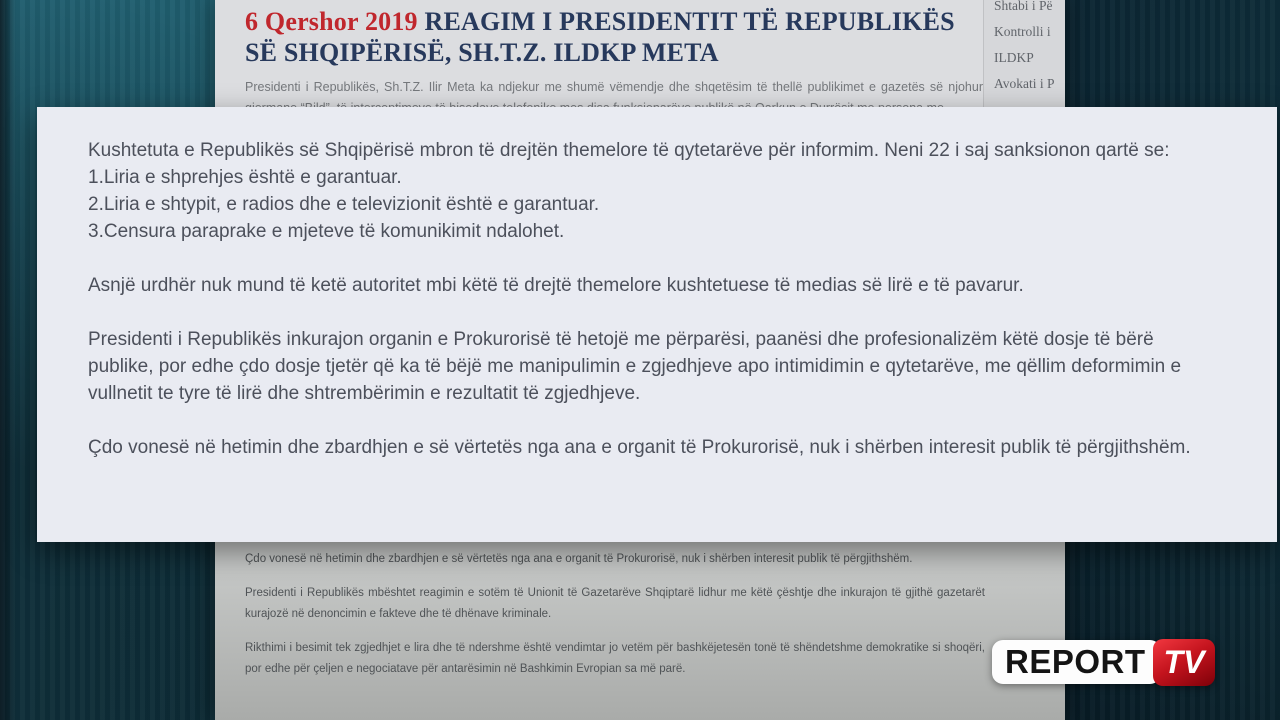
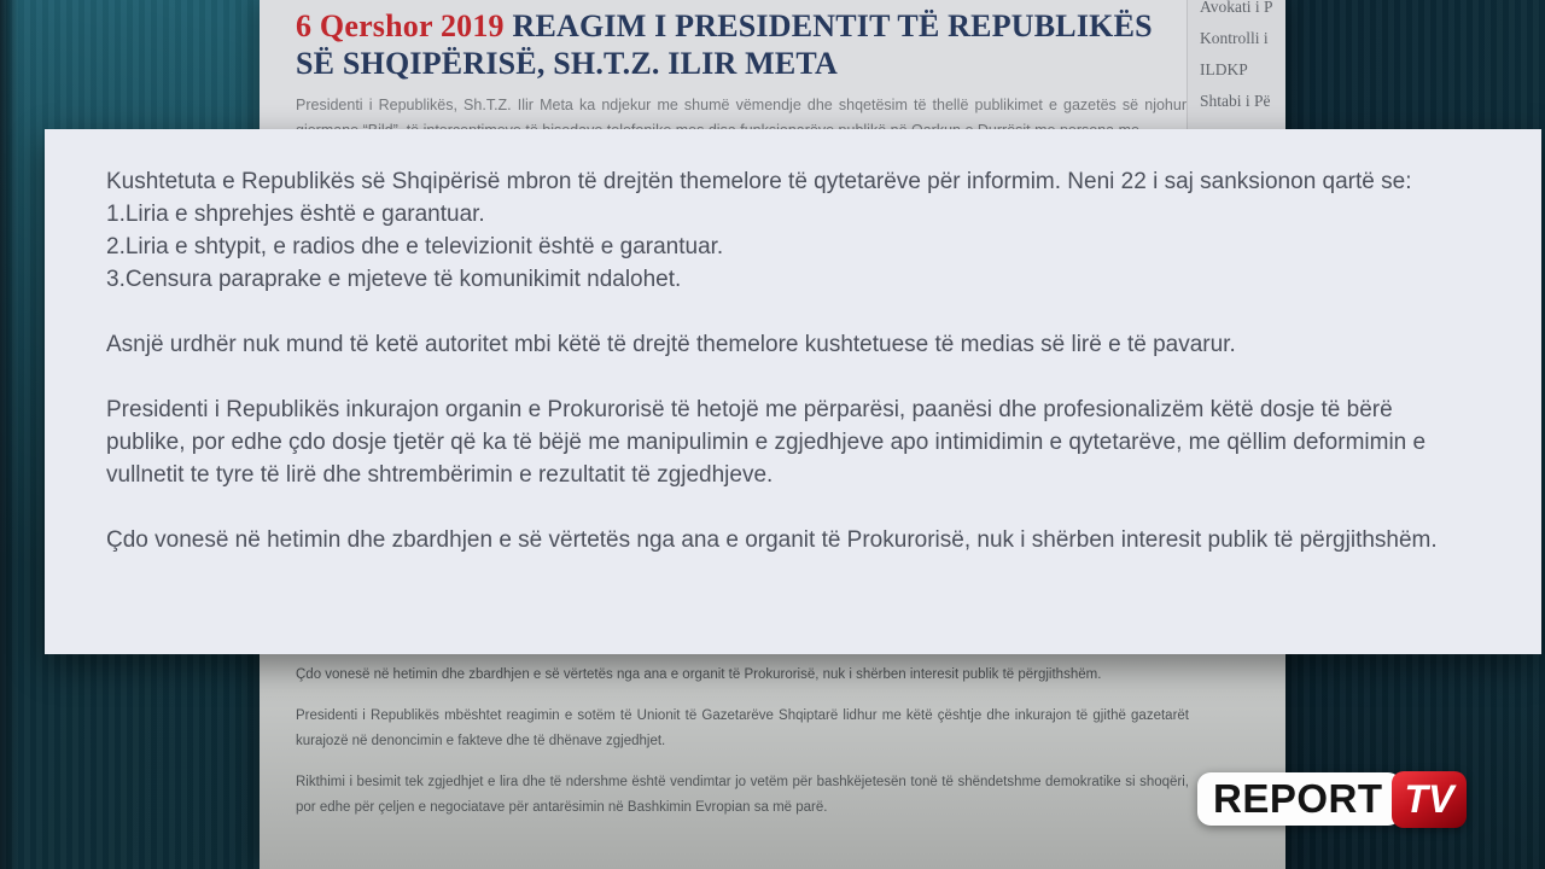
- 6 Qershor 2019 REAGIM I PRESIDENTIT TË REPUBLIKËS SË SHQIPËRISË, SH.T.Z. ILDKP META
+ 6 Qershor 2019 REAGIM I PRESIDENTIT TË REPUBLIKËS SË SHQIPËRISË, SH.T.Z. ILIR META
- Shtabi i Pë
+ Avokati i P
  Kontrolli i
  ILDKP
- Avokati i P
+ Shtabi i Pë
  Çdo vonesë në hetimin dhe zbardhjen e së vërtetës nga ana e organit të Prokurorisë, nuk i shërben interesit publik të përgjithshëm.
- Presidenti i Republikës mbështet reagimin e sotëm të Unionit të Gazetarëve Shqiptarë lidhur me këtë çështje dhe inkurajon të gjithë gazetarët kurajozë në denoncimin e fakteve dhe të dhënave kriminale.
+ Presidenti i Republikës mbështet reagimin e sotëm të Unionit të Gazetarëve Shqiptarë lidhur me këtë çështje dhe inkurajon të gjithë gazetarët kurajozë në denoncimin e fakteve dhe të dhënave zgjedhjet.
  Rikthimi i besimit tek zgjedhjet e lira dhe të ndershme është vendimtar jo vetëm për bashkëjetesën tonë të shëndetshme demokratike si shoqëri, por edhe për çeljen e negociatave për antarësimin në Bashkimin Evropian sa më parë.
  Kushtetuta e Republikës së Shqipërisë mbron të drejtën themelore të qytetarëve për informim. Neni 22 i saj sanksionon qartë se:
  1.Liria e shprehjes është e garantuar.
  2.Liria e shtypit, e radios dhe e televizionit është e garantuar.
  3.Censura paraprake e mjeteve të komunikimit ndalohet.
  Asnjë urdhër nuk mund të ketë autoritet mbi këtë të drejtë themelore kushtetuese të medias së lirë e të pavarur.
  Presidenti i Republikës inkurajon organin e Prokurorisë të hetojë me përparësi, paanësi dhe profesionalizëm këtë dosje të bërë publike, por edhe çdo dosje tjetër që ka të bëjë me manipulimin e zgjedhjeve apo intimidimin e qytetarëve, me qëllim deformimin e vullnetit te tyre të lirë dhe shtrembërimin e rezultatit të zgjedhjeve.
  Çdo vonesë në hetimin dhe zbardhjen e së vërtetës nga ana e organit të Prokurorisë, nuk i shërben interesit publik të përgjithshëm.
  REPORT
  TV
